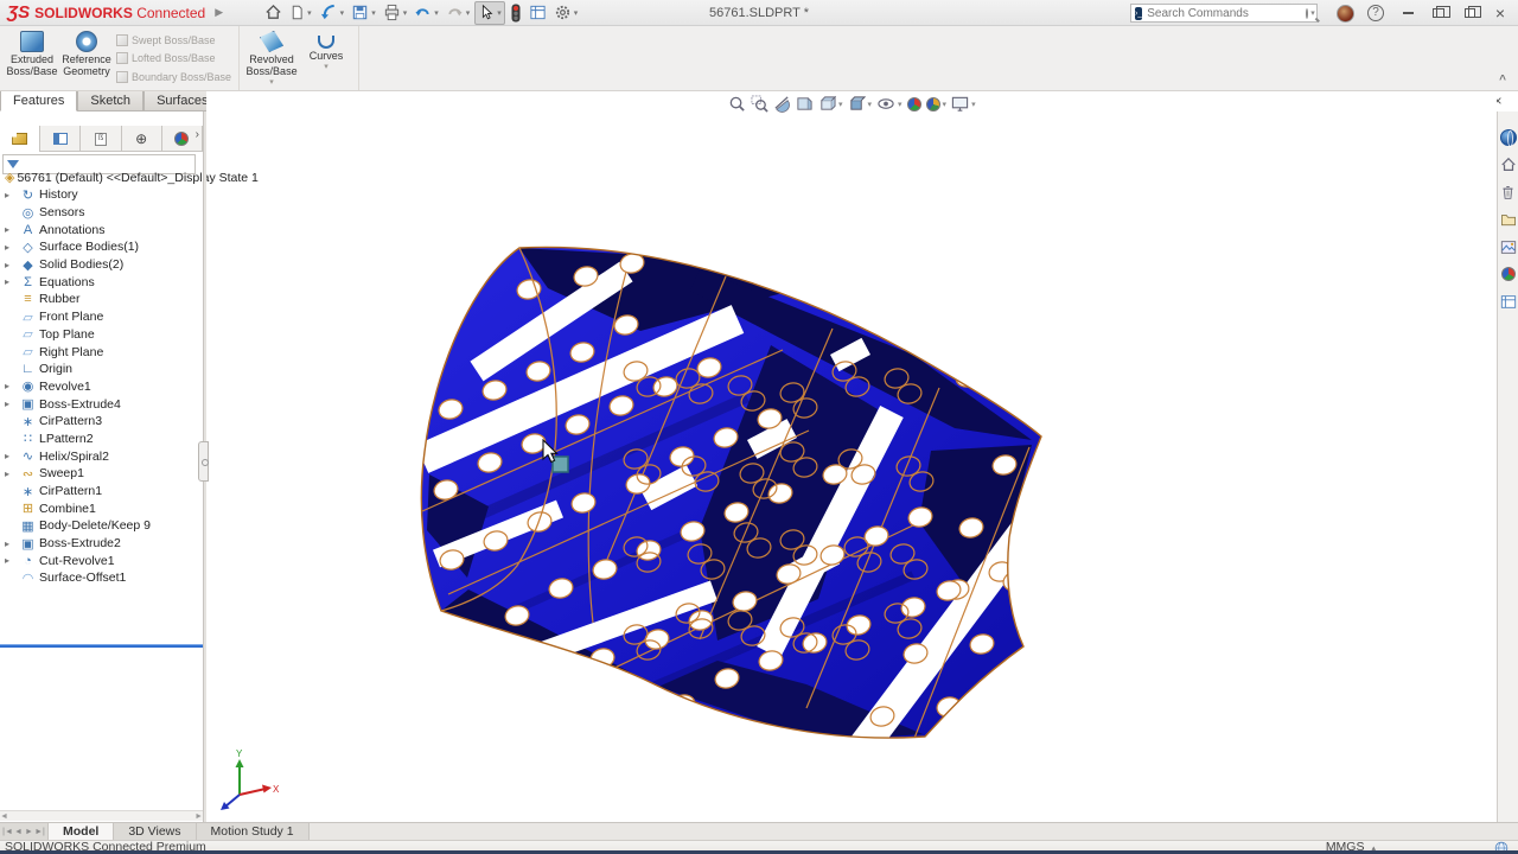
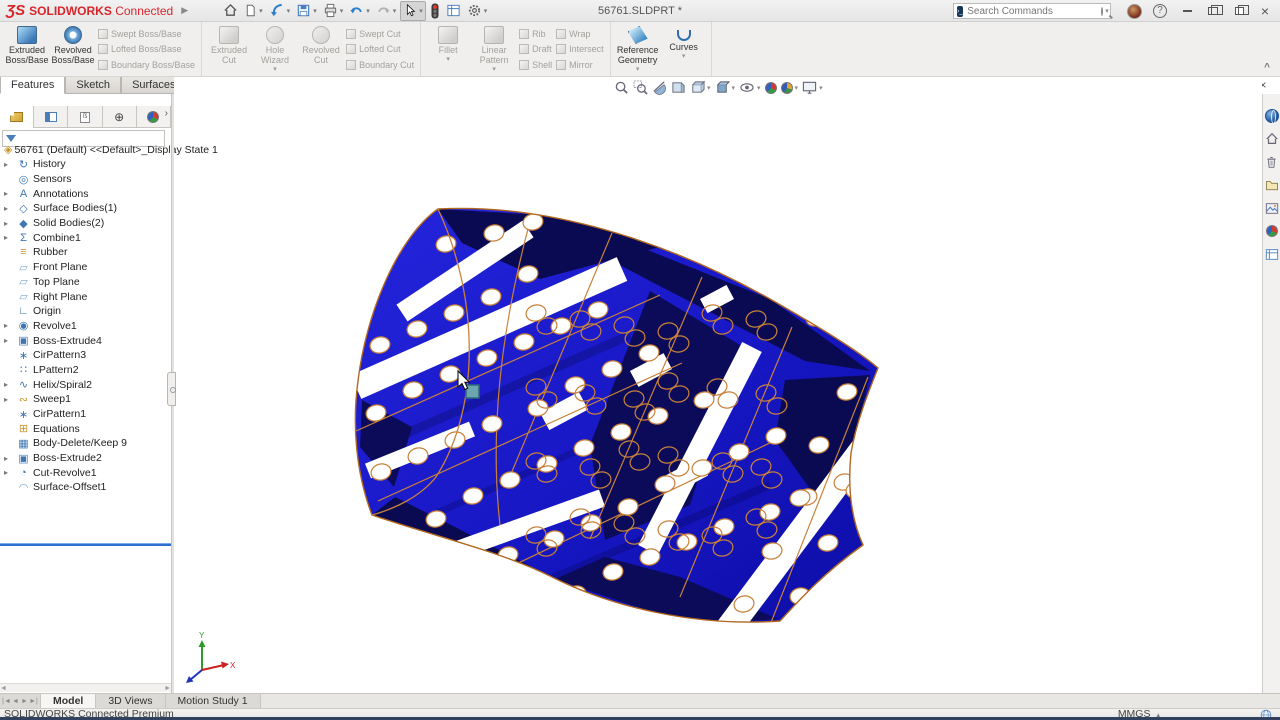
  ƷS
  SOLIDWORKS Connected
  ▶
  56761.SLDPRT *
  Search Commands
  ?
  ×
  Extruded Boss/Base
- Reference Geometry
+ Revolved Boss/Base
  Swept Boss/Base
  Lofted Boss/Base
  Boundary Boss/Base
+ Extruded Cut
+ Hole Wizard
+ Revolved Cut
+ Swept Cut
+ Lofted Cut
+ Boundary Cut
+ Fillet
+ Linear Pattern
+ Rib
+ Draft
+ Shell
+ Wrap
+ Intersect
+ Mirror
- Revolved Boss/Base
+ Reference Geometry
  Curves
  ^
  Features
  Sketch
  Surfaces
  ×
  Y
  X
  ⊕
  ›
  ◈
  56761 (Default) <<Default>_Disply State 1
  ▸
  ↻
  History
  ◎
  Sensors
  ▸
  A
  Annotations
  ▸
  ◇
  Surface Bodies(1)
  ▸
  ◆
  Solid Bodies(2)
  ▸
  Σ
- Equations
+ Combine1
  ≡
  Rubber
  ▱
  Front Plane
  ▱
  Top Plane
  ▱
  Right Plane
  ∟
  Origin
  ▸
  ◉
  Revolve1
  ▸
  ▣
  Boss-Extrude4
  ∗
  CirPattern3
  ∷
  LPattern2
  ▸
  ∿
  Helix/Spiral2
  ▸
  ∾
  Sweep1
  ∗
  CirPattern1
  ⊞
- Combine1
+ Equations
  ▦
  Body-Delete/Keep 9
  ▸
  ▣
  Boss-Extrude2
  ▸
  ◔
  Cut-Revolve1
  ◠
  Surface-Offset1
  Model
  3D Views
  Motion Study 1
  SOLIDWORKS Connected Premium
  MMGS
